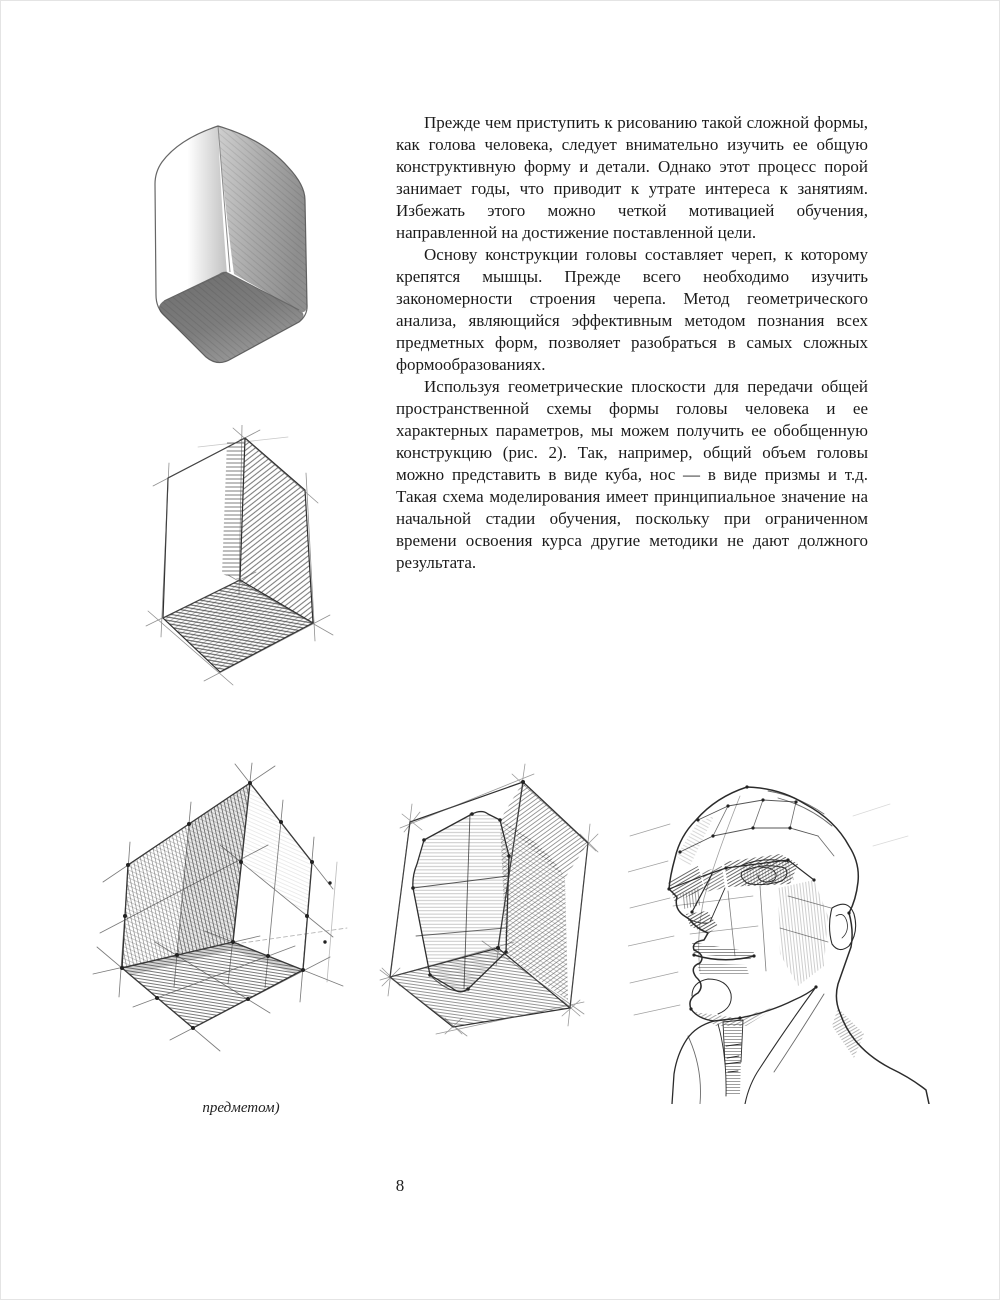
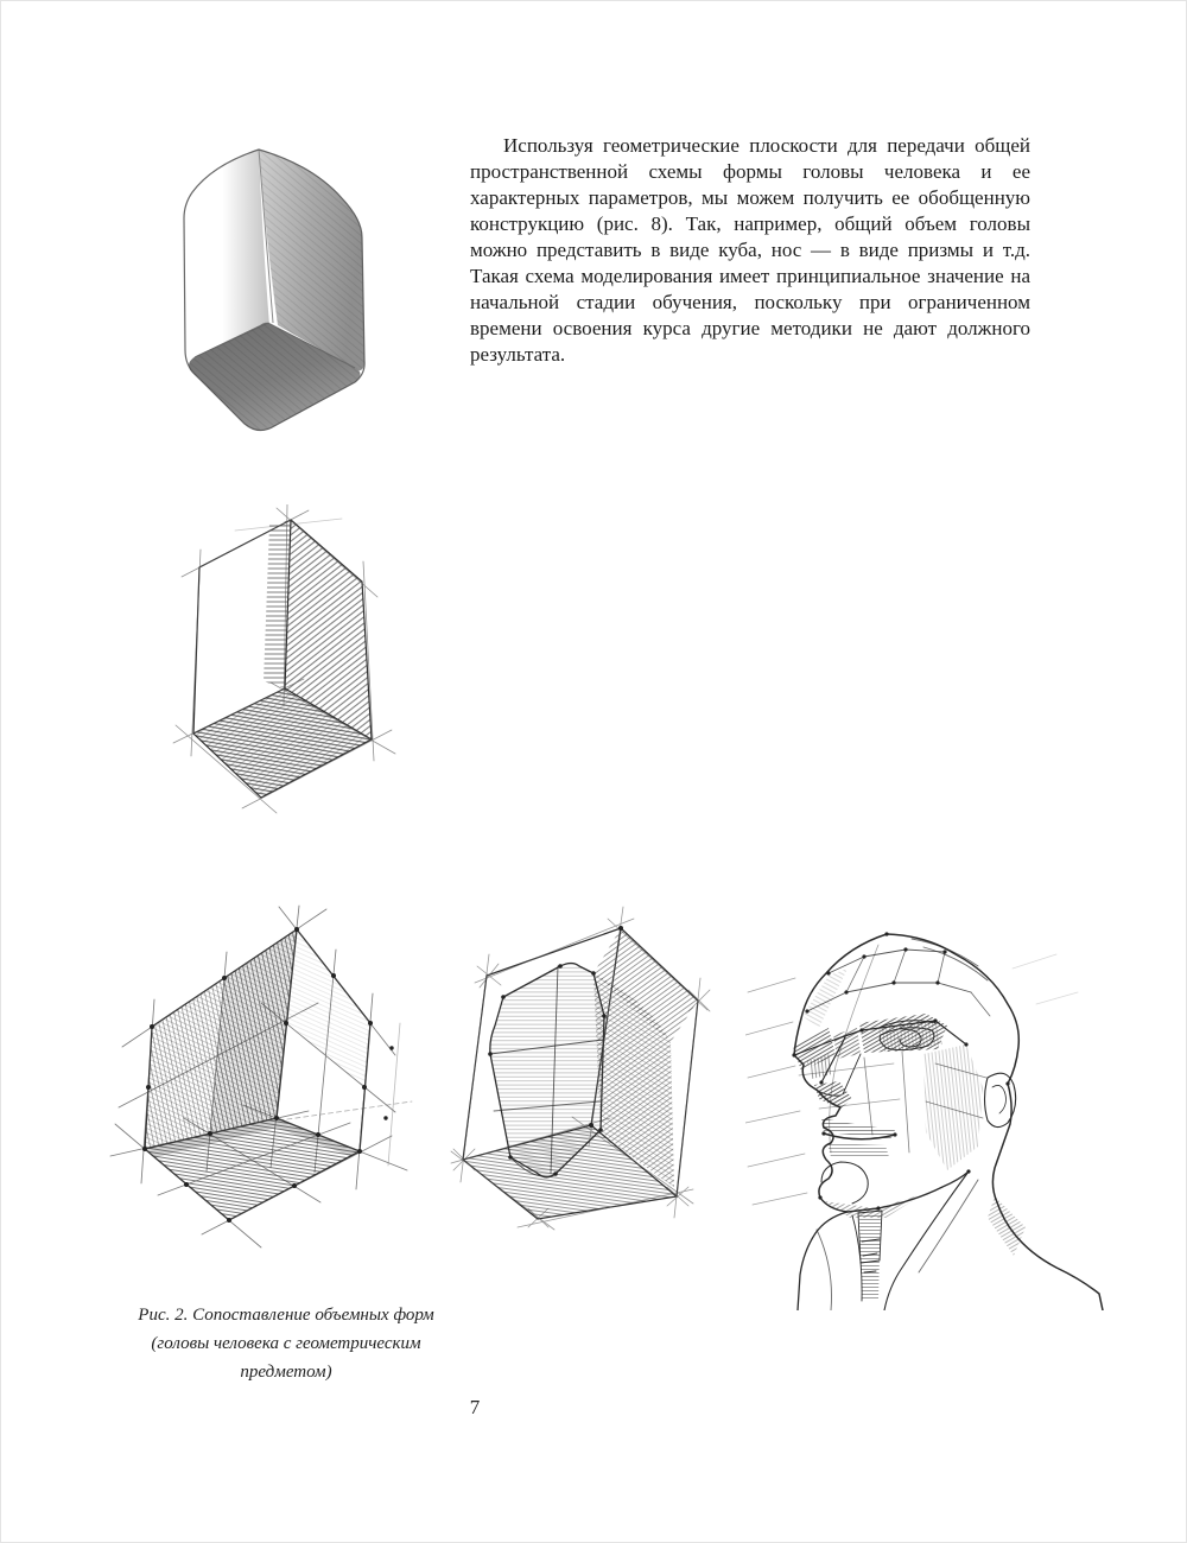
- Прежде чем приступить к рисованию такой сложной формы, как голова человека, следует внимательно изучить ее общую конструктивную форму и детали. Однако этот процесс порой занимает годы, что приводит к утрате интереса к занятиям. Избежать этого можно четкой мотивацией обучения, направленной на достижение поставленной цели.
- Основу конструкции головы составляет череп, к которому крепятся мышцы. Прежде всего необходимо изучить закономерности строения черепа. Метод геометрического анализа, являющийся эффективным методом познания всех предметных форм, позволяет разобраться в самых сложных формообразованиях.
- Используя геометрические плоскости для передачи общей пространственной схемы формы головы человека и ее характерных параметров, мы можем получить ее обобщенную конструкцию (рис. 2). Так, например, общий объем головы можно представить в виде куба, нос — в виде призмы и т.д. Такая схема моделирования имеет принципиальное значение на начальной стадии обучения, поскольку при ограниченном времени освоения курса другие методики не дают должного результата.
+ Используя геометрические плоскости для передачи общей пространственной схемы формы головы человека и ее характерных параметров, мы можем получить ее обобщенную конструкцию (рис. 8). Так, например, общий объем головы можно представить в виде куба, нос — в виде призмы и т.д. Такая схема моделирования имеет принципиальное значение на начальной стадии обучения, поскольку при ограниченном времени освоения курса другие методики не дают должного результата.
+ Рис. 2. Сопоставление объемных форм
+ (головы человека с геометрическим
  предметом)
- 8
+ 7
